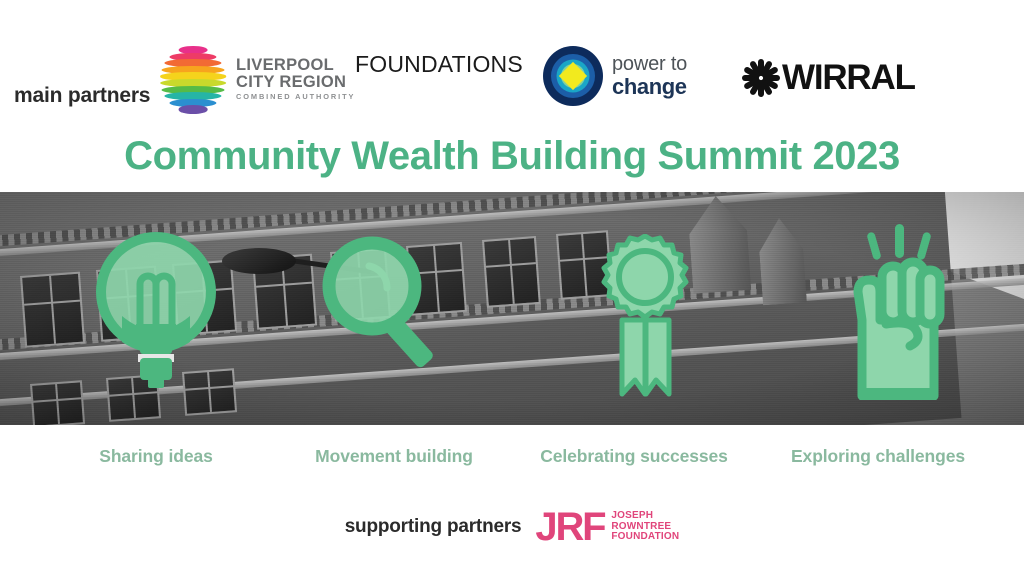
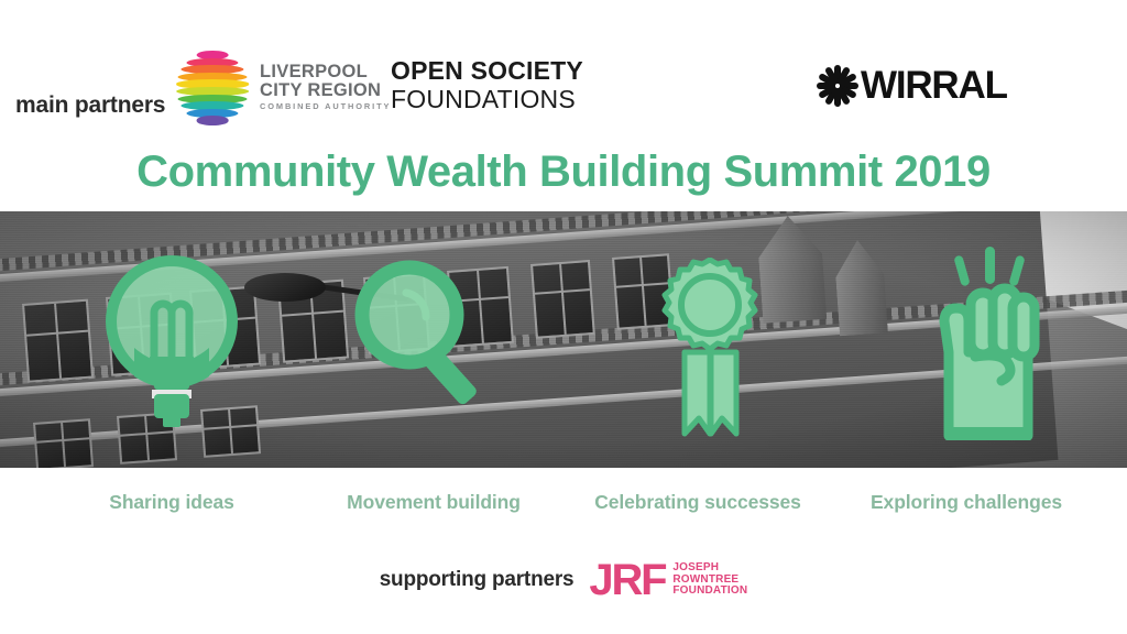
  main partners
  LIVERPOOL
  CITY REGION
  COMBINED AUTHORITY
+ OPEN SOCIETY
  FOUNDATIONS
- power to
- change
  WIRRAL
- Community Wealth Building Summit 2023
+ Community Wealth Building Summit 2019
  Sharing ideas
  Movement building
  Celebrating successes
  Exploring challenges
  supporting partners
  JRF
  JOSEPH
  ROWNTREE
  FOUNDATION
